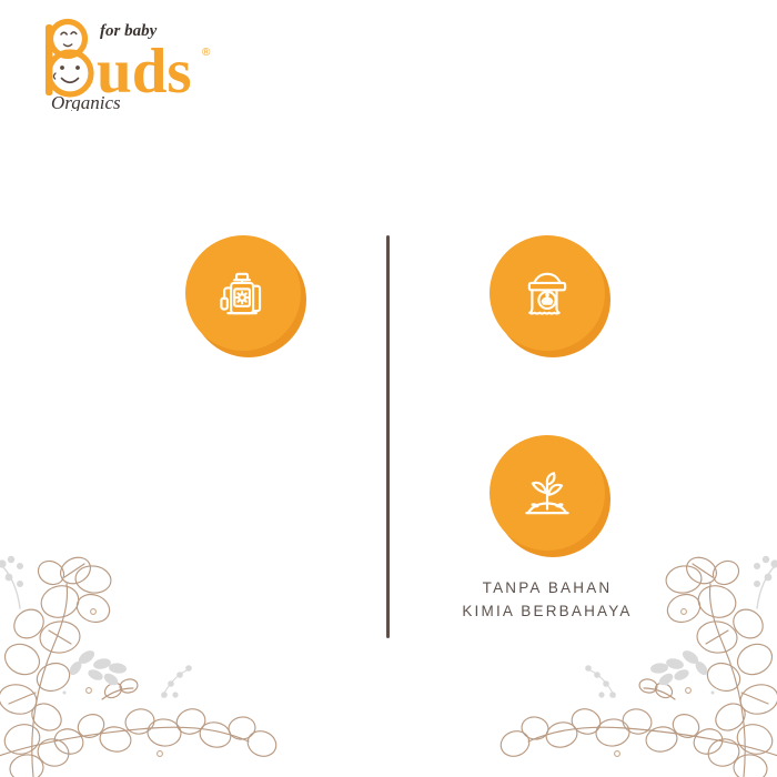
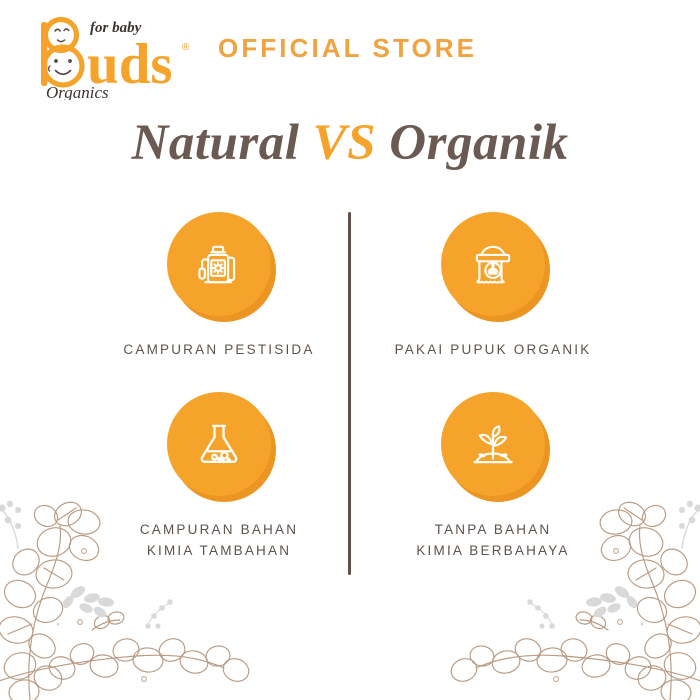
  uds
  ®
  for baby
  Organics
+ OFFICIAL STORE
+ Natural VS Organik
+ CAMPURAN PESTISIDA
+ PAKAI PUPUK ORGANIK
+ CAMPURAN BAHAN
+ KIMIA TAMBAHAN
  TANPA BAHAN
  KIMIA BERBAHAYA
